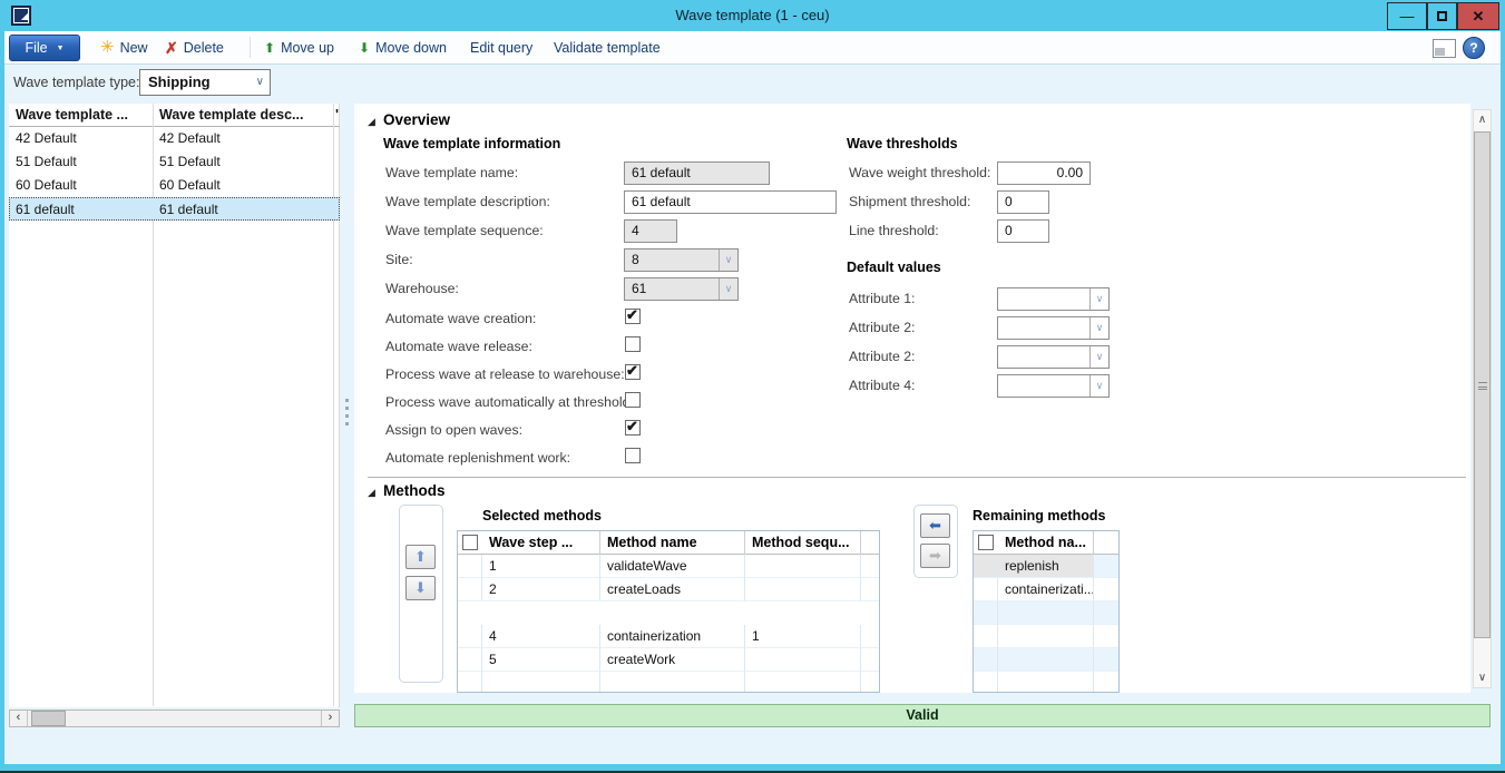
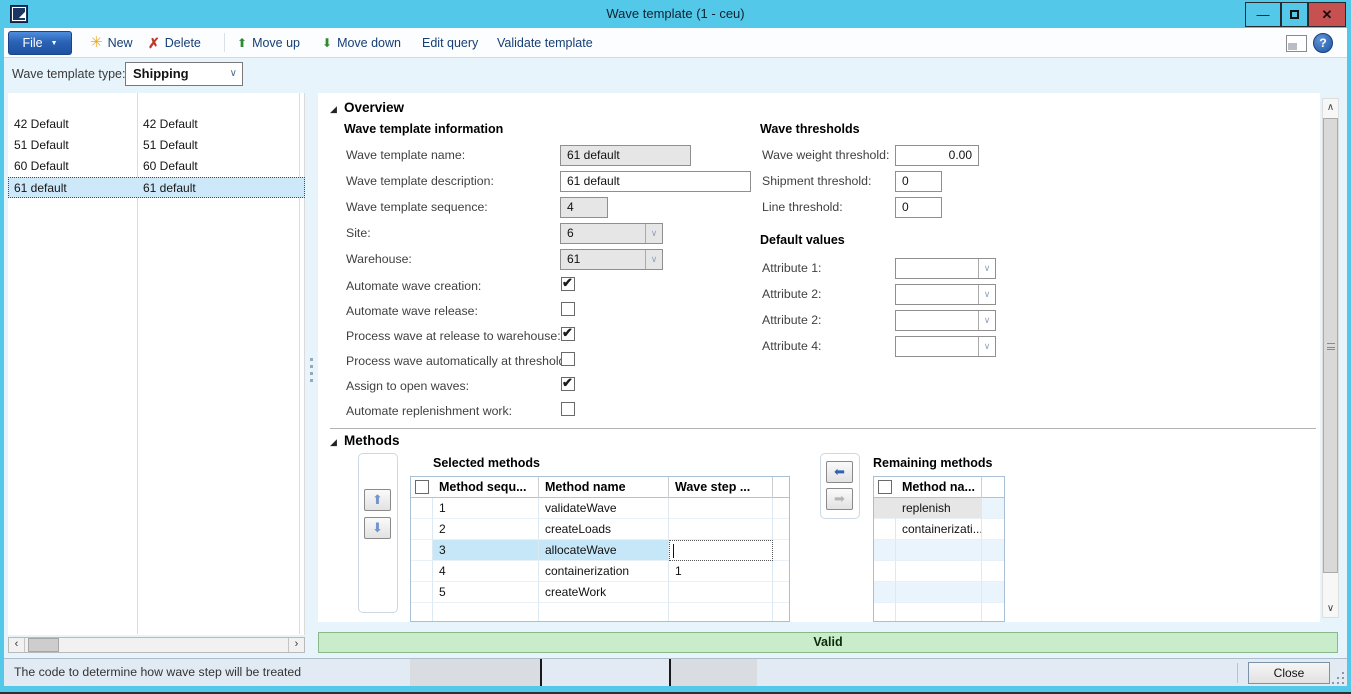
  ◢
  Wave template (1 - ceu)
  —
  ✕
  File
  ✳
  New
  ✗
  Delete
  ⬆
  Move up
  ⬇
  Move down
  Edit query
  Validate template
  ?
  Wave template type:
  Shipping
  ∨
- Wave template ...
- Wave template desc...
- '
  42 Default
  42 Default
  51 Default
  51 Default
  60 Default
  60 Default
  61 default
  61 default
  ‹
  ›
  ◢
  Overview
  Wave template information
  Wave template name:
  61 default
  Wave template description:
  61 default
  Wave template sequence:
  4
  Site:
- 8
+ 6
  ∨
  Warehouse:
  61
  ∨
  Automate wave creation:
  ✔
  Automate wave release:
  Process wave at release to warehouse:
  ✔
  Process wave automatically at threshol
  Assign to open waves:
  ✔
  Automate replenishment work:
  Wave thresholds
  Wave weight threshold:
  0.00
  Shipment threshold:
  0
  Line threshold:
  0
  Default values
  Attribute 1:
  ∨
  Attribute 2:
  ∨
  Attribute 2:
  ∨
  Attribute 4:
  ∨
  ◢
  Methods
  ⬆
  ⬇
  Selected methods
- Wave step ...
+ Method sequ...
  Method name
- Method sequ...
+ Wave step ...
  1
  validateWave
  2
  createLoads
+ 3
+ allocateWave
  4
  containerization
  1
  5
  createWork
  ⬅
  ➡
  Remaining methods
  Method na...
  replenish
  containerizati...
  ∧
  ∨
  Valid
+ The code to determine how wave step will be treated
+ Close
